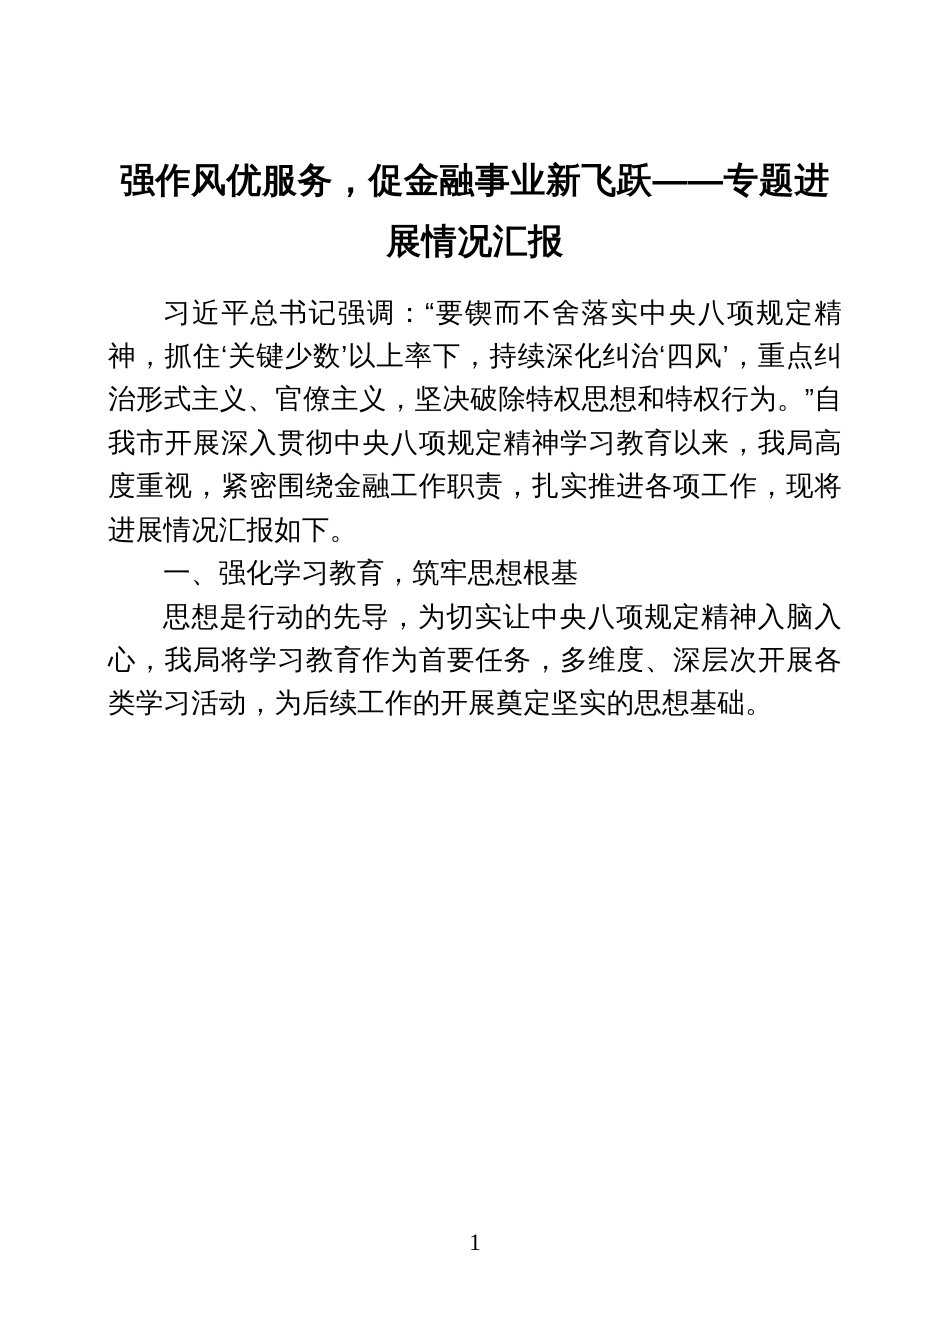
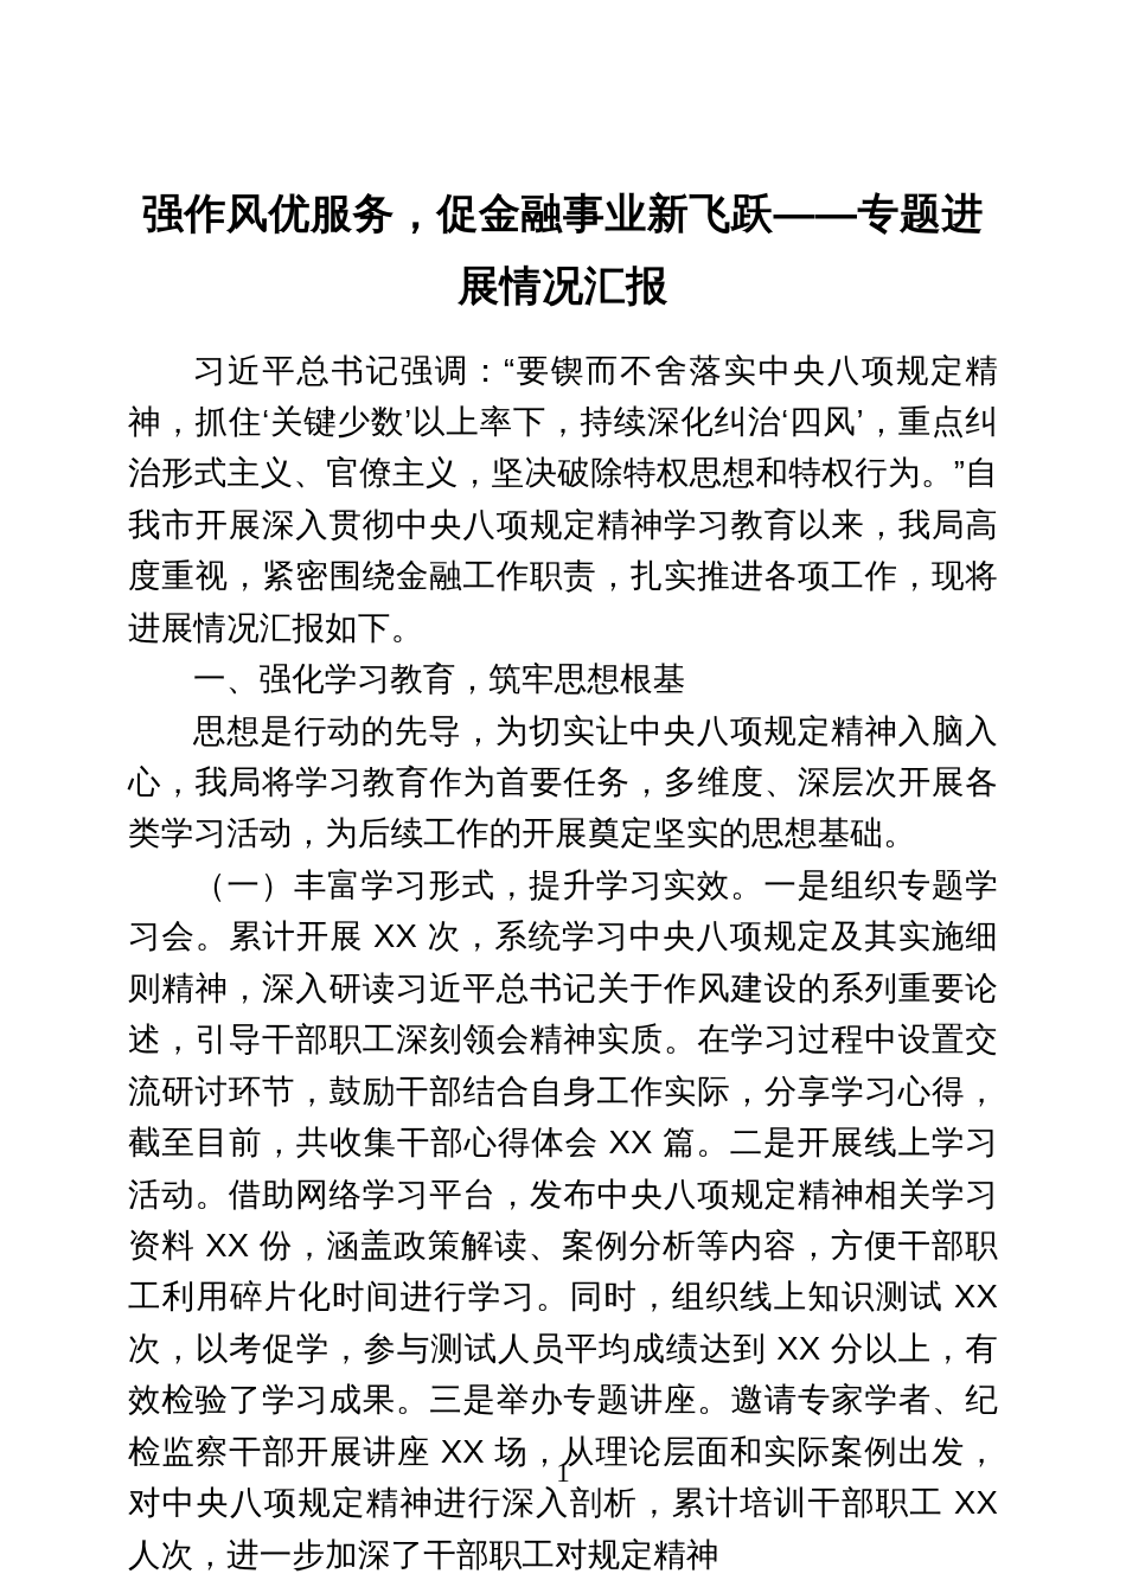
  强作风优服务，促金融事业新飞跃——专题进展情况汇报
  习近平总书记强调：“要锲而不舍落实中央八项规定精神，抓住‘关键少数’以上率下，持续深化纠治‘四风’，重点纠治形式主义、官僚主义，坚决破除特权思想和特权行为。”自我市开展深入贯彻中央八项规定精神学习教育以来，我局高度重视，紧密围绕金融工作职责，扎实推进各项工作，现将进展情况汇报如下。
  一、强化学习教育，筑牢思想根基
  思想是行动的先导，为切实让中央八项规定精神入脑入心，我局将学习教育作为首要任务，多维度、深层次开展各类学习活动，为后续工作的开展奠定坚实的思想基础。
+ （一）丰富学习形式，提升学习实效。一是组织专题学习会。累计开展 XX 次，系统学习中央八项规定及其实施细则精神，深入研读习近平总书记关于作风建设的系列重要论述，引导干部职工深刻领会精神实质。在学习过程中设置交流研讨环节，鼓励干部结合自身工作实际，分享学习心得，截至目前，共收集干部心得体会 XX 篇。二是开展线上学习活动。借助网络学习平台，发布中央八项规定精神相关学习资料 XX 份，涵盖政策解读、案例分析等内容，方便干部职工利用碎片化时间进行学习。同时，组织线上知识测试 XX 次，以考促学，参与测试人员平均成绩达到 XX 分以上，有效检验了学习成果。三是举办专题讲座。邀请专家学者、纪检监察干部开展讲座 XX 场，从理论层面和实际案例出发，对中央八项规定精神进行深入剖析，累计培训干部职工 XX 人次，进一步加深了干部职工对规定精神
  1
